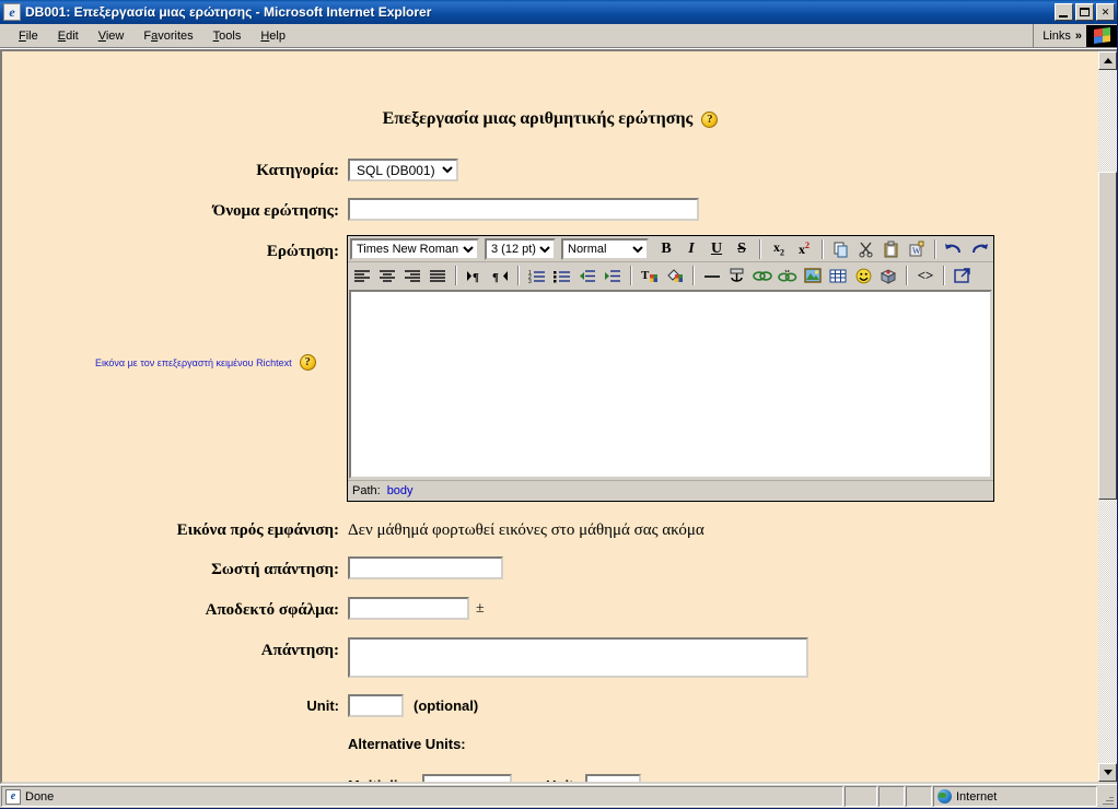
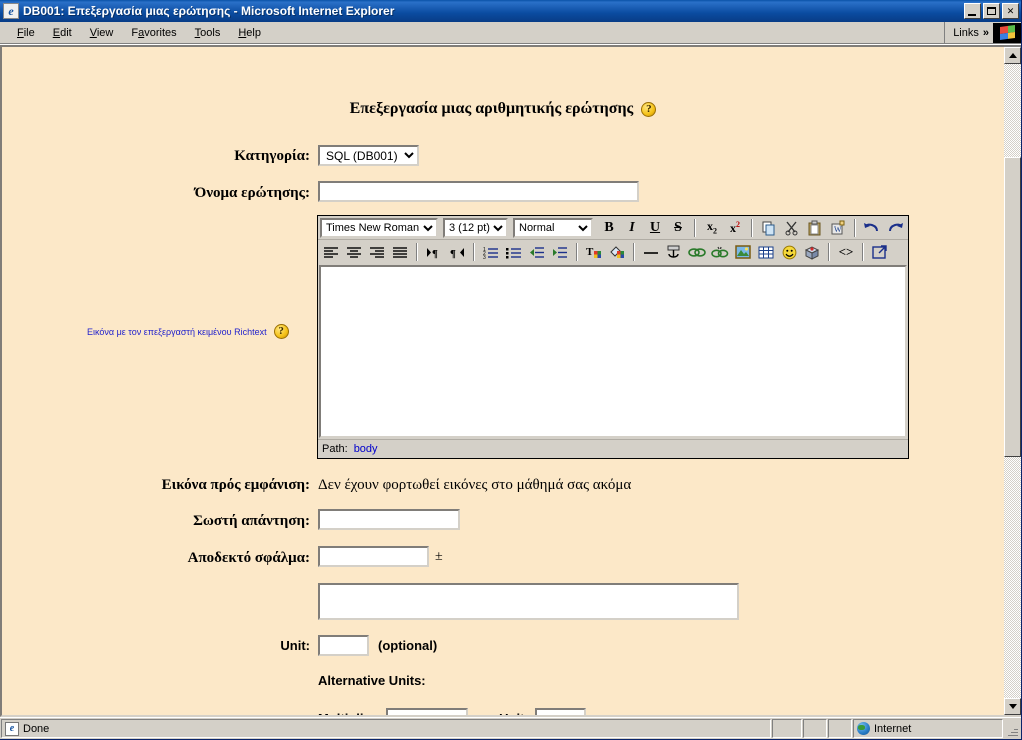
  e
  DB001: Επεξεργασία μιας ερώτησης - Microsoft Internet Explorer
  ✕
  File
  Edit
  View
  Favorites
  Tools
  Help
  Links
  »
  Επεξεργασία μιας αριθμητικής ερώτησης
  ?
  Κατηγορία:
  SQL (DB001)
  Όνομα ερώτησης:
- Ερώτηση:
  Times New Roman
  3 (12 pt)
  Normal
  B
  I
  U
  S
  x2
  x2
  W
  ¶
  ¶
  T
  <>
  Path:
  body
  Εικόνα με τον επεξεργαστή κειμένου Richtext
  ?
  Εικόνα πρός εμφάνιση:
- Δεν μάθημά φορτωθεί εικόνες στο μάθημά σας ακόμα
+ Δεν έχουν φορτωθεί εικόνες στο μάθημά σας ακόμα
  Σωστή απάντηση:
  Αποδεκτό σφάλμα:
  ±
- Απάντηση:
  Unit:
  (optional)
  Alternative Units:
  e
  Done
  Internet
